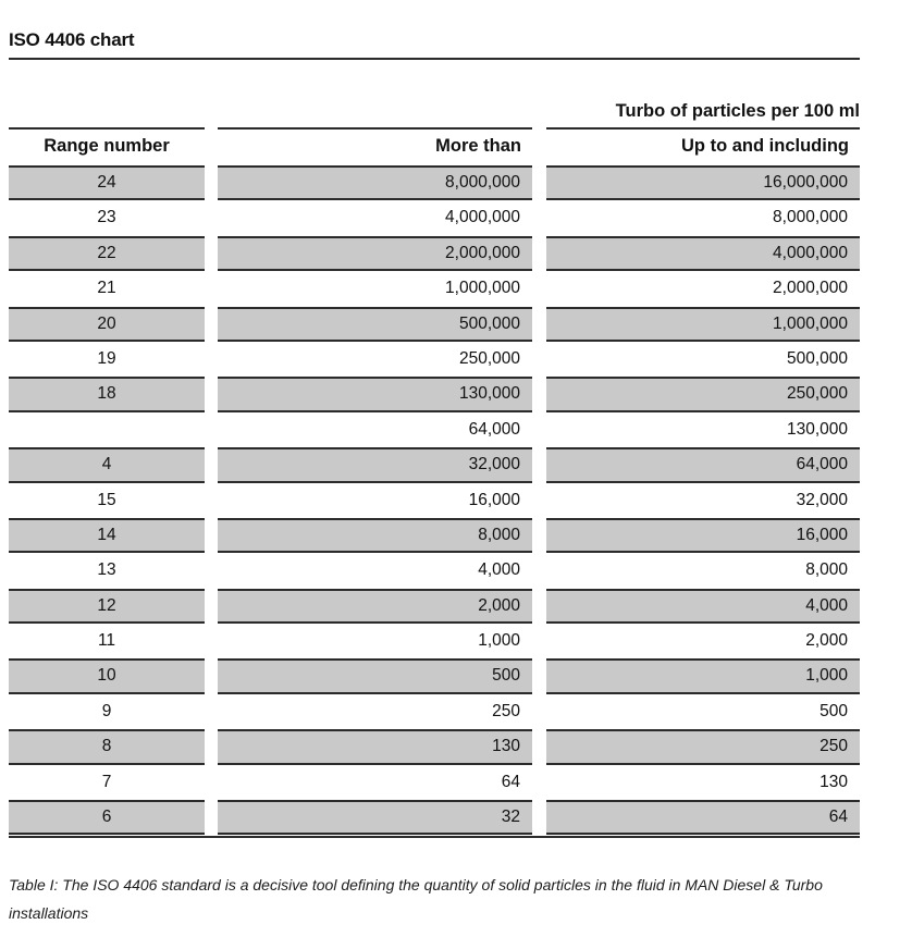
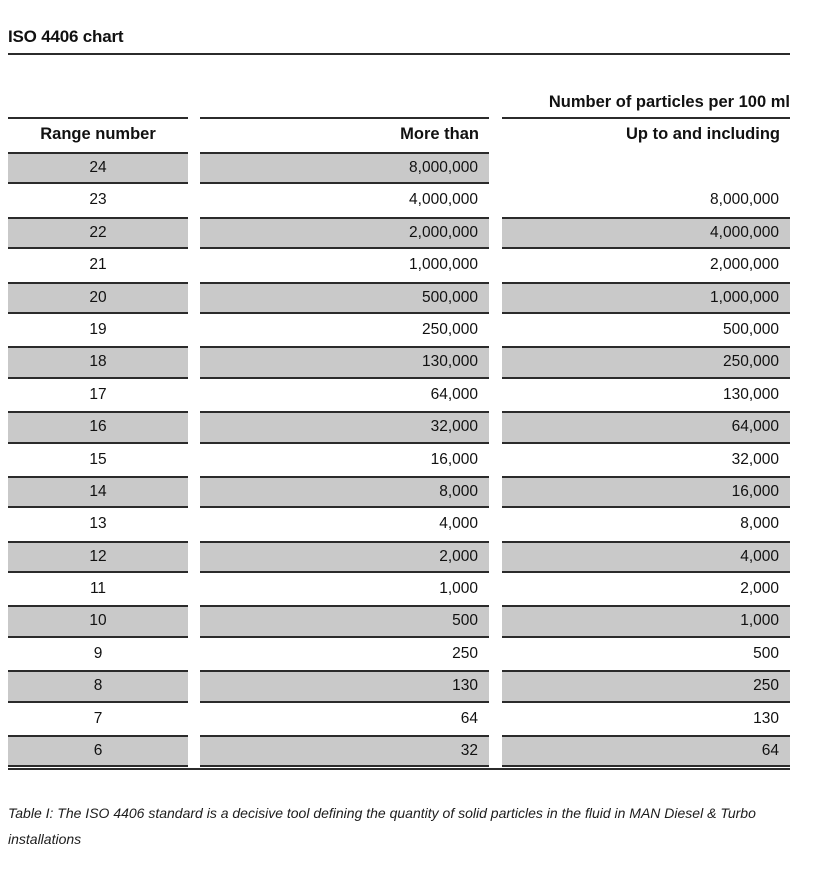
  ISO 4406 chart
- Turbo of particles per 100 ml
+ Number of particles per 100 ml
  Range number
  More than
  Up to and including
  24
  8,000,000
- 16,000,000
  23
  4,000,000
  8,000,000
  22
  2,000,000
  4,000,000
  21
  1,000,000
  2,000,000
  20
  500,000
  1,000,000
  19
  250,000
  500,000
  18
  130,000
  250,000
+ 17
  64,000
  130,000
- 4
+ 16
  32,000
  64,000
  15
  16,000
  32,000
  14
  8,000
  16,000
  13
  4,000
  8,000
  12
  2,000
  4,000
  11
  1,000
  2,000
  10
  500
  1,000
  9
  250
  500
  8
  130
  250
  7
  64
  130
  6
  32
  64
  Table I: The ISO 4406 standard is a decisive tool defining the quantity of solid particles in the fluid in MAN Diesel & Turbo installations
